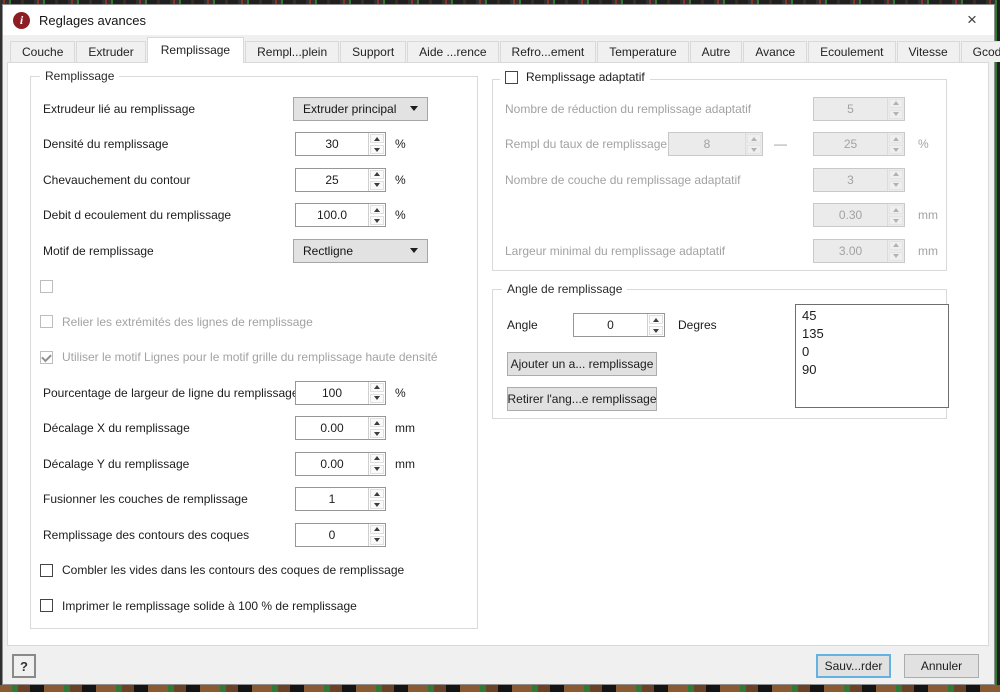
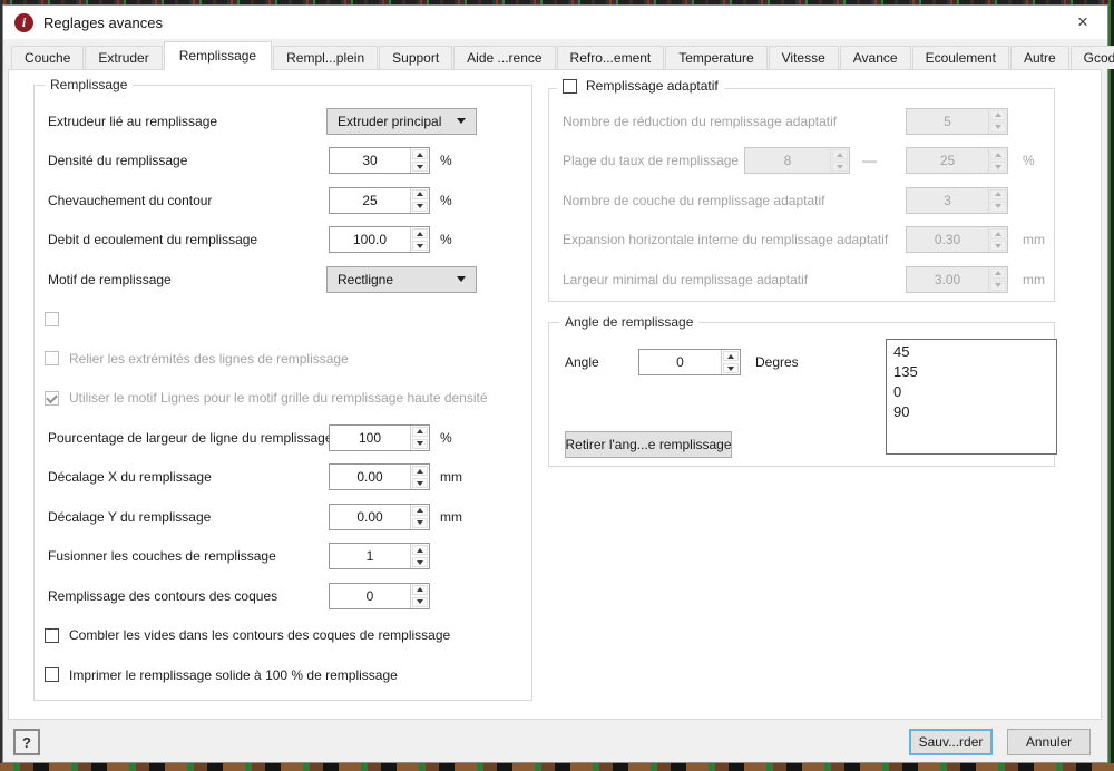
  i
  Reglages avances
  ×
  Couche
  Extruder
  Remplissage
  Rempl...plein
  Support
  Aide ...rence
  Refro...ement
  Temperature
- Autre
+ Vitesse
  Avance
  Ecoulement
- Vitesse
+ Autre
  Gcod
  Remplissage
  Extrudeur lié au remplissage
  Extruder principal
  Densité du remplissage
  30
  %
  Chevauchement du contour
  25
  %
  Debit d ecoulement du remplissage
  100.0
  %
  Motif de remplissage
  Rectligne
  Relier les extrémités des lignes de remplissage
  Utiliser le motif Lignes pour le motif grille du remplissage haute densité
  Pourcentage de largeur de ligne du remplissag
  100
  %
  Décalage X du remplissage
  0.00
  mm
  Décalage Y du remplissage
  0.00
  mm
  Fusionner les couches de remplissage
  1
  Remplissage des contours des coques
  0
  Combler les vides dans les contours des coques de remplissage
  Imprimer le remplissage solide à 100 % de remplissage
  Remplissage adaptatif
  Nombre de réduction du remplissage adaptatif
  5
- Rempl du taux de remplissage
+ Plage du taux de remplissage
  8
  —
  25
  %
  Nombre de couche du remplissage adaptatif
  3
+ Expansion horizontale interne du remplissage adaptatif
  0.30
  mm
  Largeur minimal du remplissage adaptatif
  3.00
  mm
  Angle de remplissage
  Angle
  0
  Degres
- Ajouter un a... remplissage
  Retirer l'ang...e remplissage
  45
  135
  0
  90
  ?
  Sauv...rder
  Annuler
